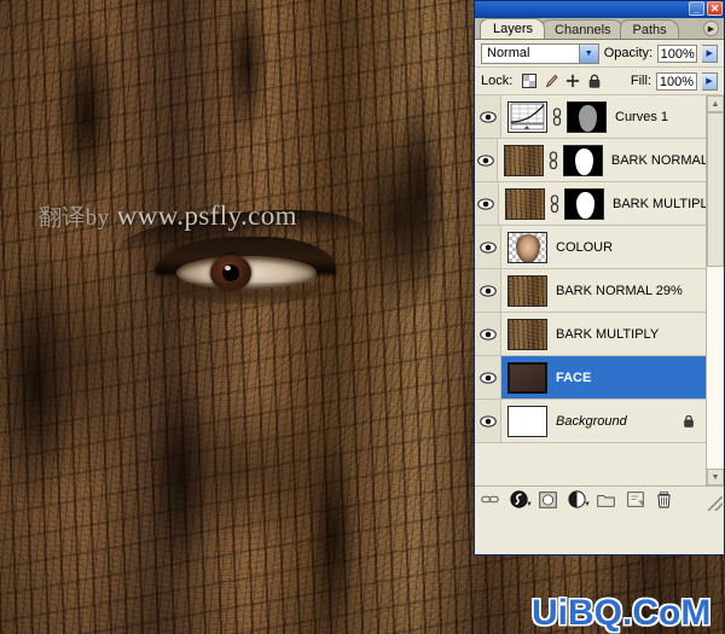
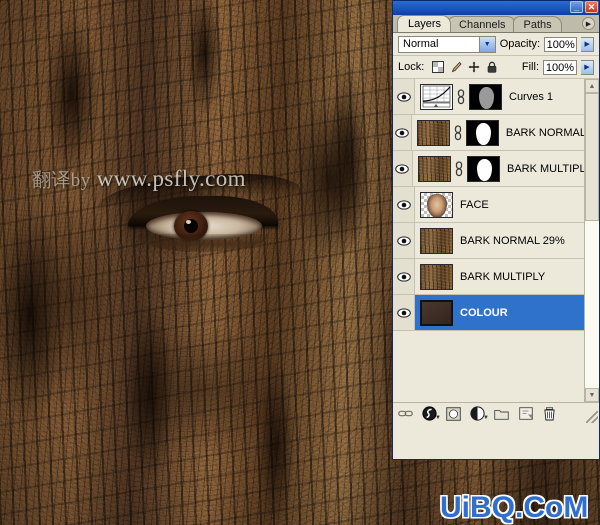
  翻译by www.psfly.com
  UiBQ.CoM
  _
  ✕
  Layers
  Channels
  Paths
  Normal
  Opacity:
  100%
  Lock:
  Fill:
  100%
  Curves 1
  BARK NORMAL
  BARK MULTIPL
- COLOUR
+ FACE
  BARK NORMAL 29%
  BARK MULTIPLY
- FACE
+ COLOUR
- Background
